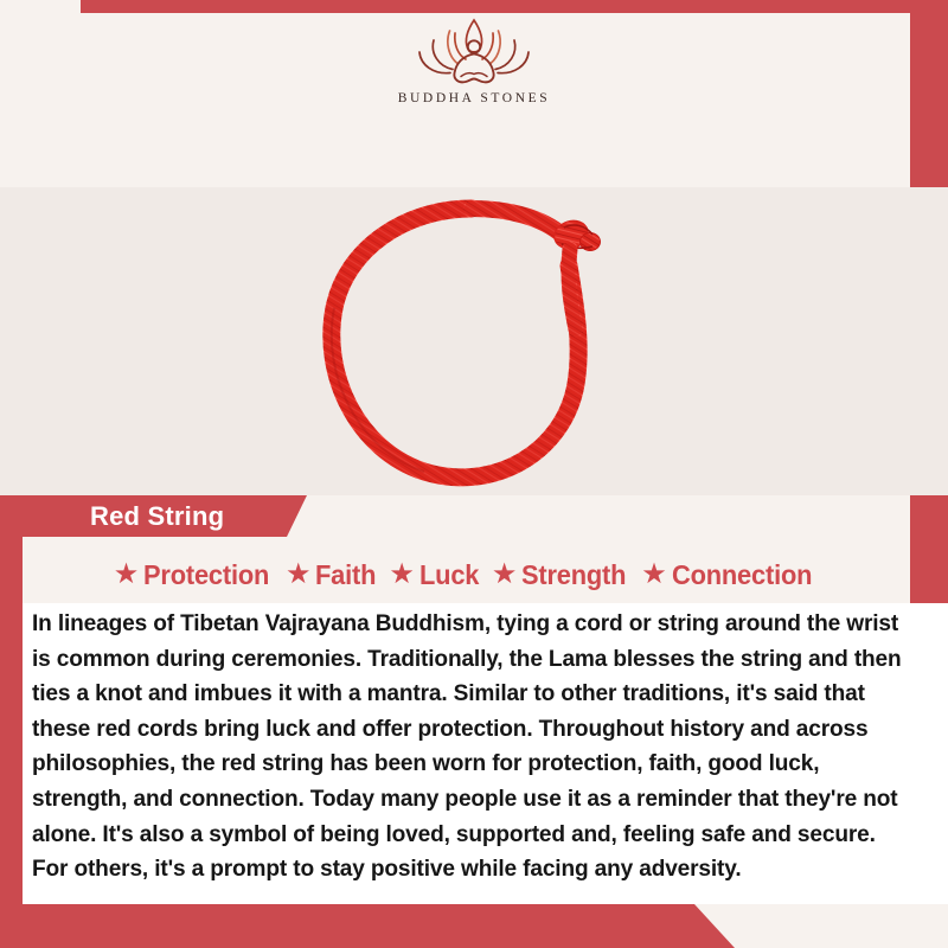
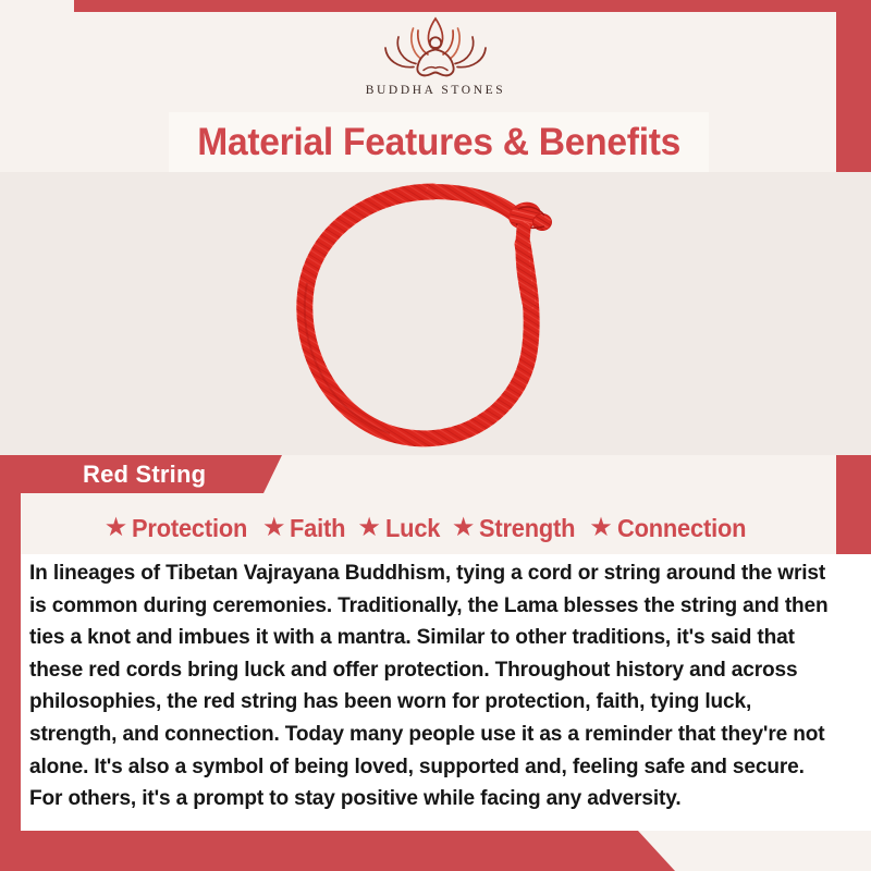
  BUDDHA STONES
+ Material Features & Benefits
  Red String
  ★
  Protection
  ★
  Faith
  ★
  Luck
  ★
  Strength
  ★
  Connection
- In lineages of Tibetan Vajrayana Buddhism, tying a cord or string around the wrist is common during ceremonies. Traditionally, the Lama blesses the string and then ties a knot and imbues it with a mantra. Similar to other traditions, it's said that these red cords bring luck and offer protection. Throughout history and across philosophies, the red string has been worn for protection, faith, good luck, strength, and connection. Today many people use it as a reminder that they're not alone. It's also a symbol of being loved, supported and, feeling safe and secure. For others, it's a prompt to stay positive while facing any adversity.
+ In lineages of Tibetan Vajrayana Buddhism, tying a cord or string around the wrist is common during ceremonies. Traditionally, the Lama blesses the string and then ties a knot and imbues it with a mantra. Similar to other traditions, it's said that these red cords bring luck and offer protection. Throughout history and across philosophies, the red string has been worn for protection, faith, tying luck, strength, and connection. Today many people use it as a reminder that they're not alone. It's also a symbol of being loved, supported and, feeling safe and secure. For others, it's a prompt to stay positive while facing any adversity.
